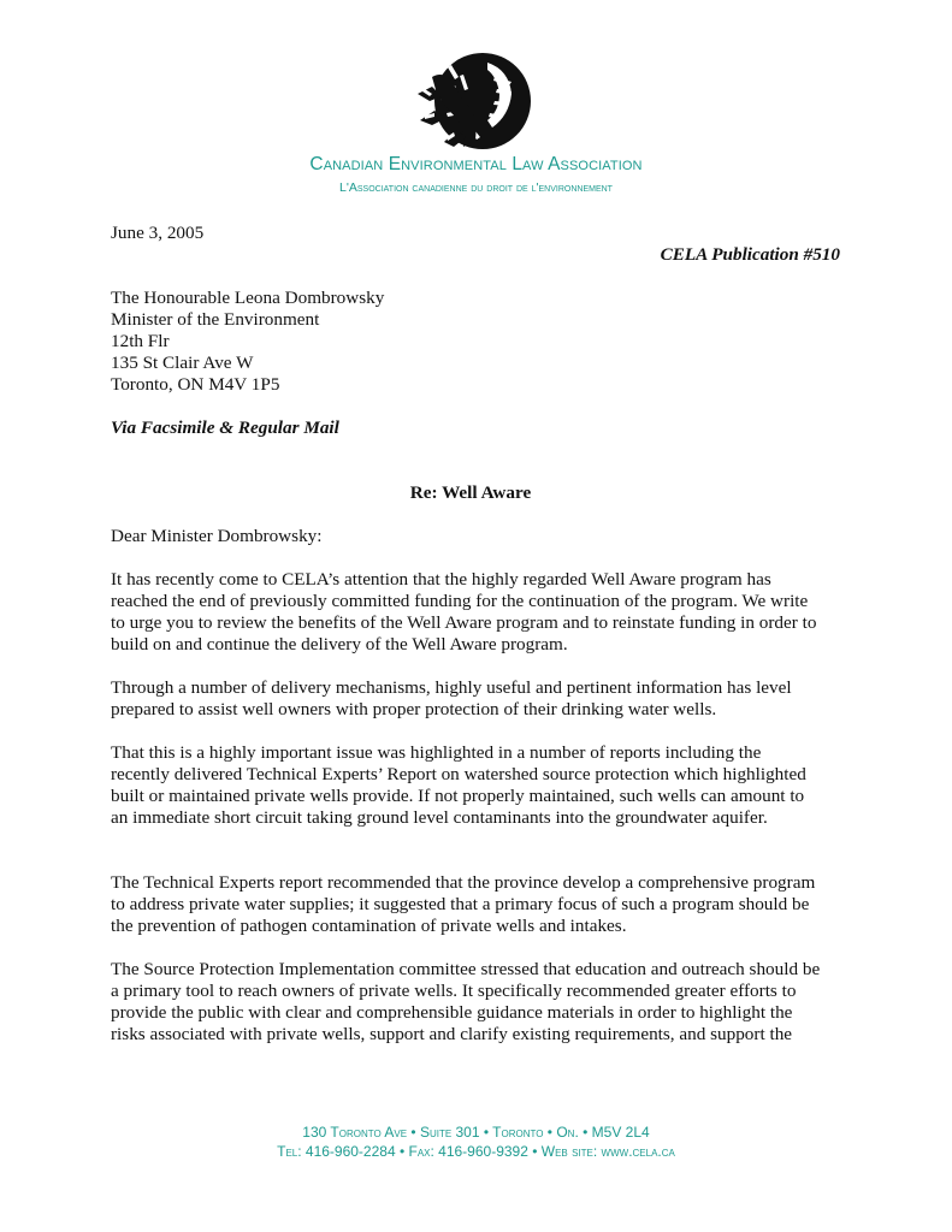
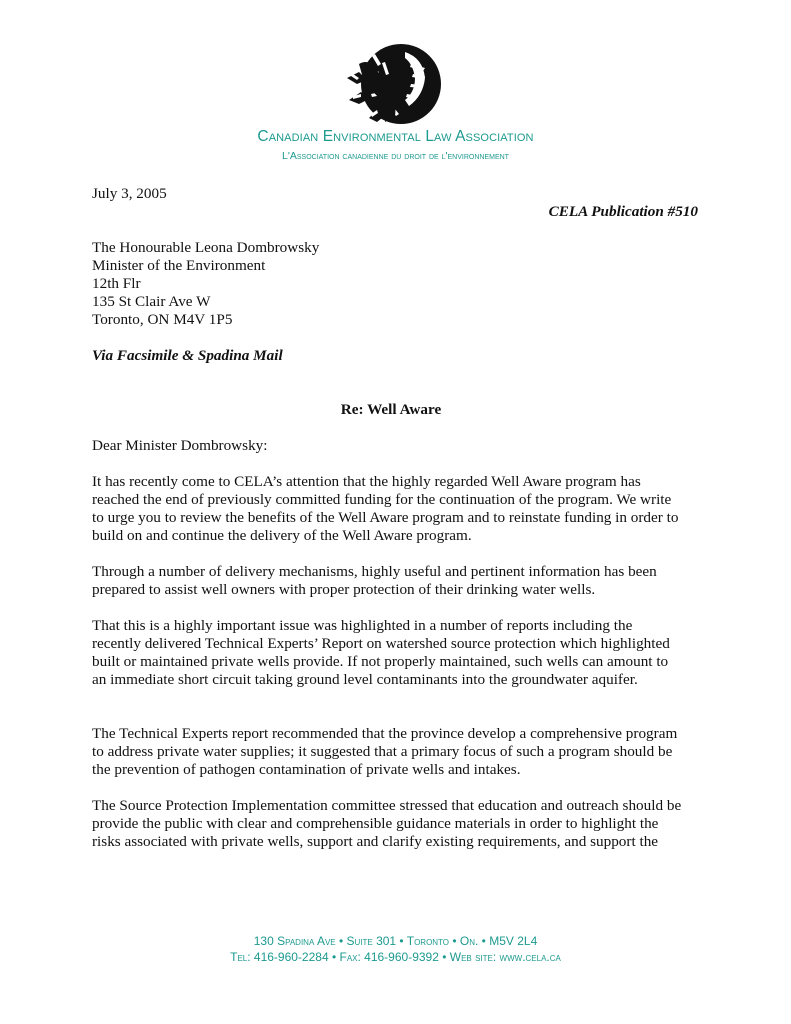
  Canadian Environmental Law Association
  L'Association canadienne du droit de l'environnement
- June 3, 2005
+ July 3, 2005
  CELA Publication #510
  The Honourable Leona Dombrowsky
  Minister of the Environment
  12th Flr
  135 St Clair Ave W
  Toronto, ON M4V 1P5
- Via Facsimile & Regular Mail
+ Via Facsimile & Spadina Mail
  Re: Well Aware
  Dear Minister Dombrowsky:
  It has recently come to CELA’s attention that the highly regarded Well Aware program has
  reached the end of previously committed funding for the continuation of the program. We write
  to urge you to review the benefits of the Well Aware program and to reinstate funding in order to
  build on and continue the delivery of the Well Aware program.
- Through a number of delivery mechanisms, highly useful and pertinent information has level
+ Through a number of delivery mechanisms, highly useful and pertinent information has been
  prepared to assist well owners with proper protection of their drinking water wells.
  That this is a highly important issue was highlighted in a number of reports including the
  recently delivered Technical Experts’ Report on watershed source protection which highlighted
  built or maintained private wells provide. If not properly maintained, such wells can amount to
  an immediate short circuit taking ground level contaminants into the groundwater aquifer.
  The Technical Experts report recommended that the province develop a comprehensive program
  to address private water supplies; it suggested that a primary focus of such a program should be
  the prevention of pathogen contamination of private wells and intakes.
  The Source Protection Implementation committee stressed that education and outreach should be
- a primary tool to reach owners of private wells. It specifically recommended greater efforts to
  provide the public with clear and comprehensible guidance materials in order to highlight the
  risks associated with private wells, support and clarify existing requirements, and support the
- 130 Toronto Ave • Suite 301 • Toronto • On. • M5V 2L4
+ 130 Spadina Ave • Suite 301 • Toronto • On. • M5V 2L4
  Tel: 416-960-2284 • Fax: 416-960-9392 • Web site: www.cela.ca
